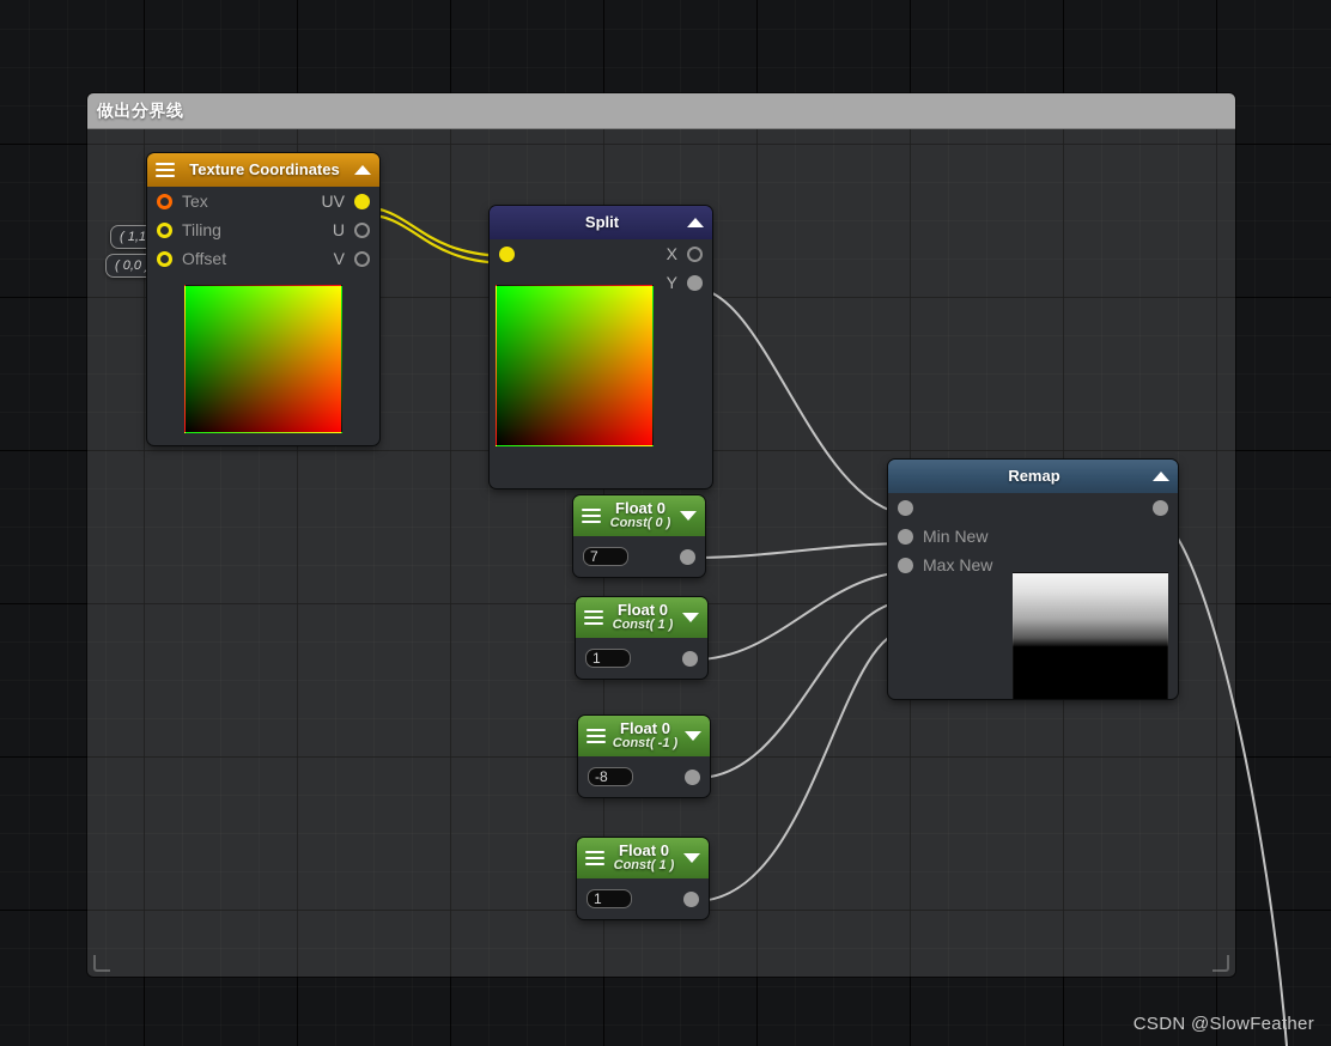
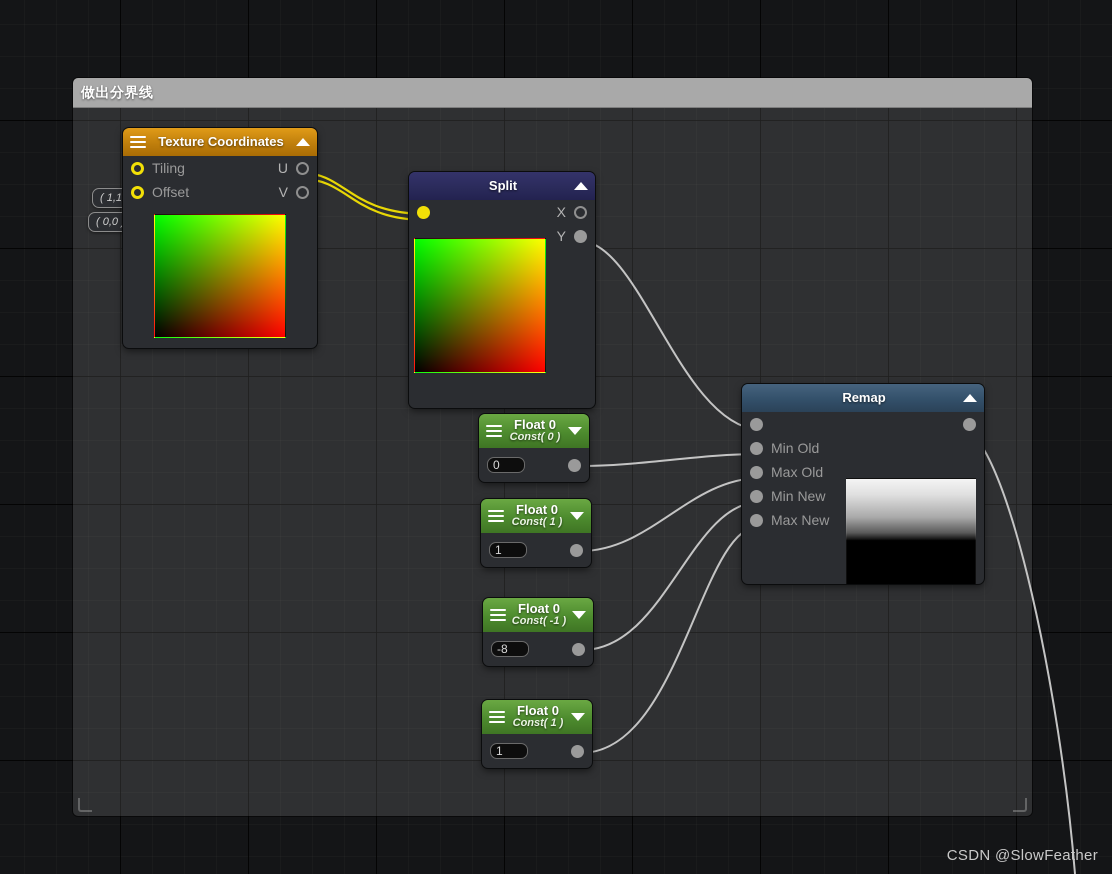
  做出分界线
  ( 1,1
  ( 0,0
  Texture Coordinates
- Tex
- UV
  Tiling
  U
  Offset
  V
  Split
  X
  Y
  Float 0
  Const( 0 )
- 7
+ 0
  Float 0
  Const( 1 )
  1
  Float 0
  Const( -1 )
  -8
  Float 0
  Const( 1 )
  1
  Remap
+ Min Old
+ Max Old
  Min New
  Max New
  CSDN @SlowFeather
